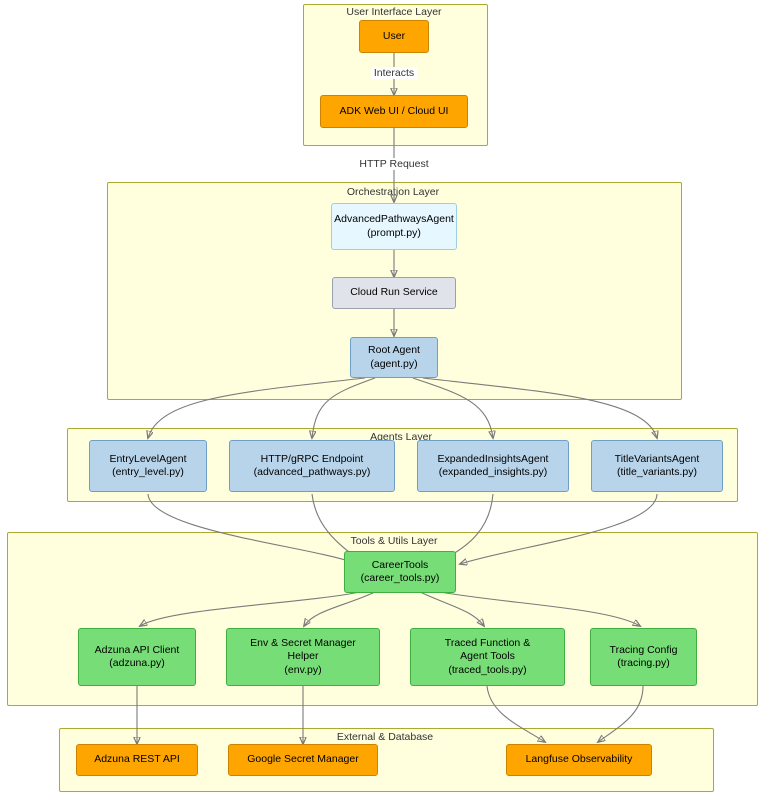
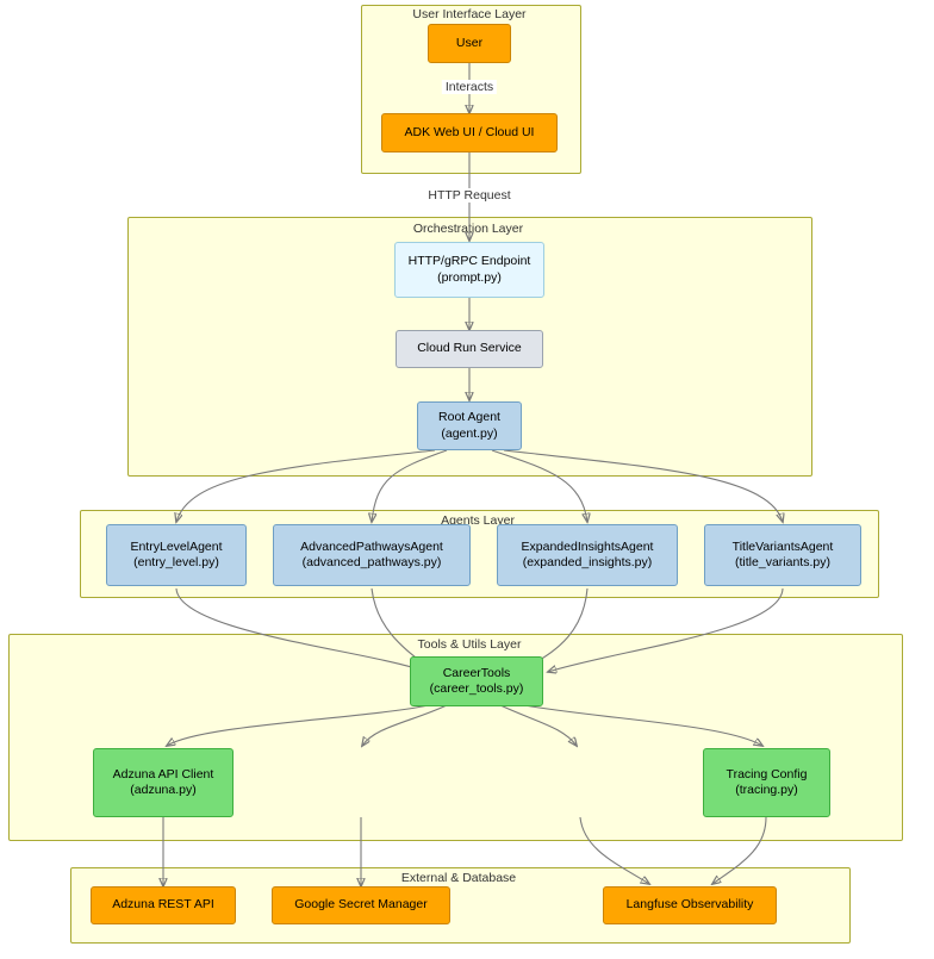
  User Interface Layer
  Orchestraion Layer
  Agents Layer
  Tools & Utils Layer
  External & Database
  Interacts
  HTTP Request
  User
  ADK Web UI / Cloud UI
- AdvancedPathwaysAgent
+ HTTP/gRPC Endpoint
  (prompt.py)
  Cloud Run Service
  Root Agent
  (agent.py)
  EntryLevelAgent
  (entry_level.py)
- HTTP/gRPC Endpoint
+ AdvancedPathwaysAgent
  (advanced_pathways.py)
  ExpandedInsightsAgent
  (expanded_insights.py)
  TitleVariantsAgent
  (title_variants.py)
  CareerTools
  (career_tools.py)
  Adzuna API Client
  (adzuna.py)
- Env & Secret Manager
- Helper
- (env.py)
- Traced Function &
- Agent Tools
- (traced_tools.py)
  Tracing Config
  (tracing.py)
  Adzuna REST API
  Google Secret Manager
  Langfuse Observability
